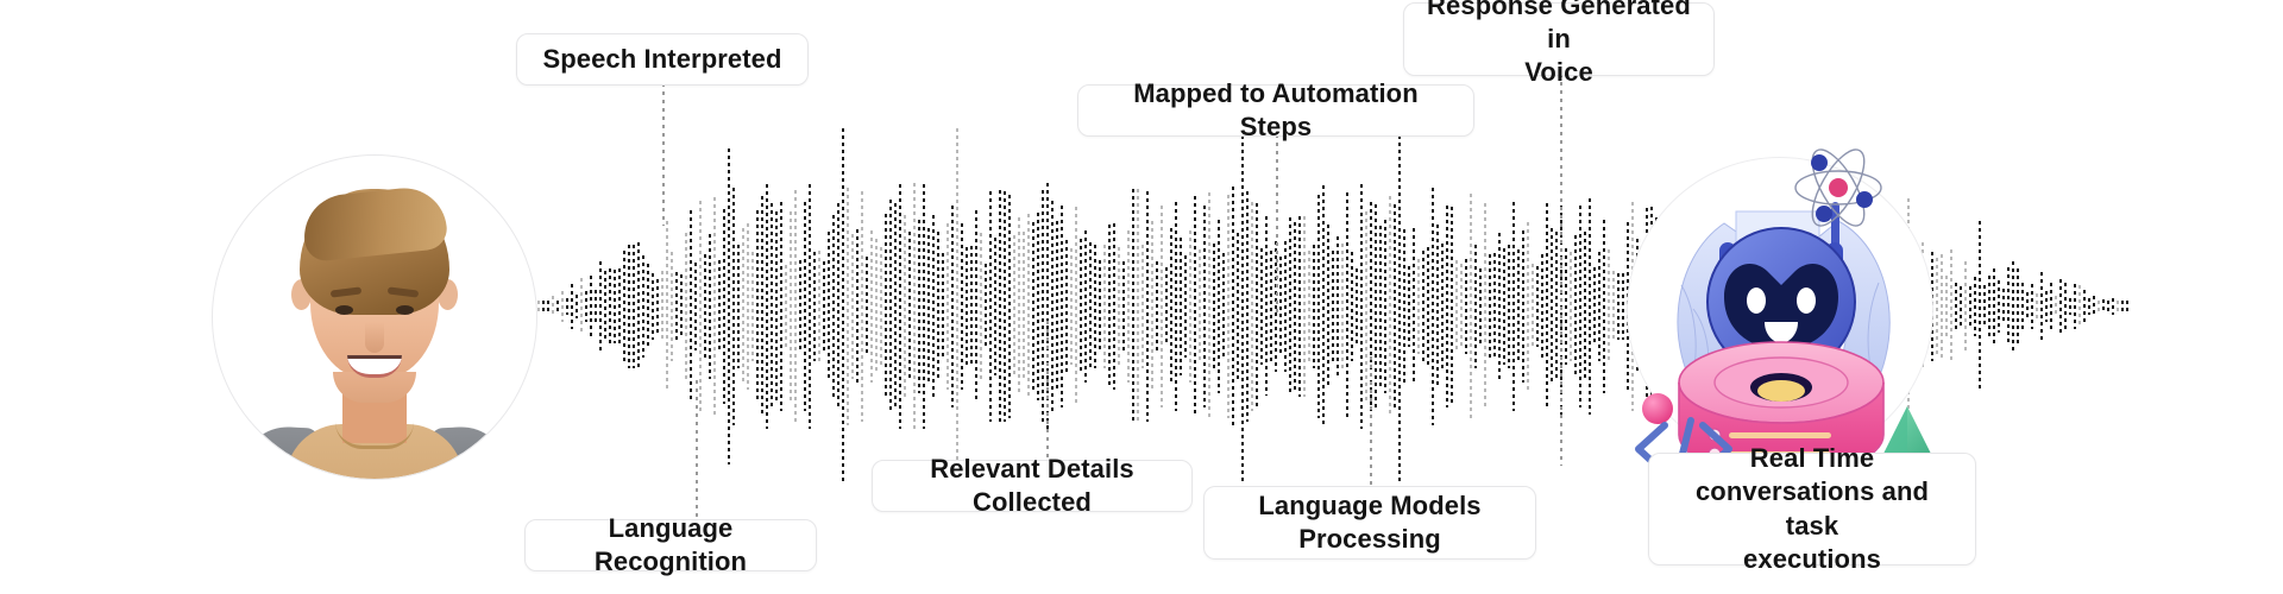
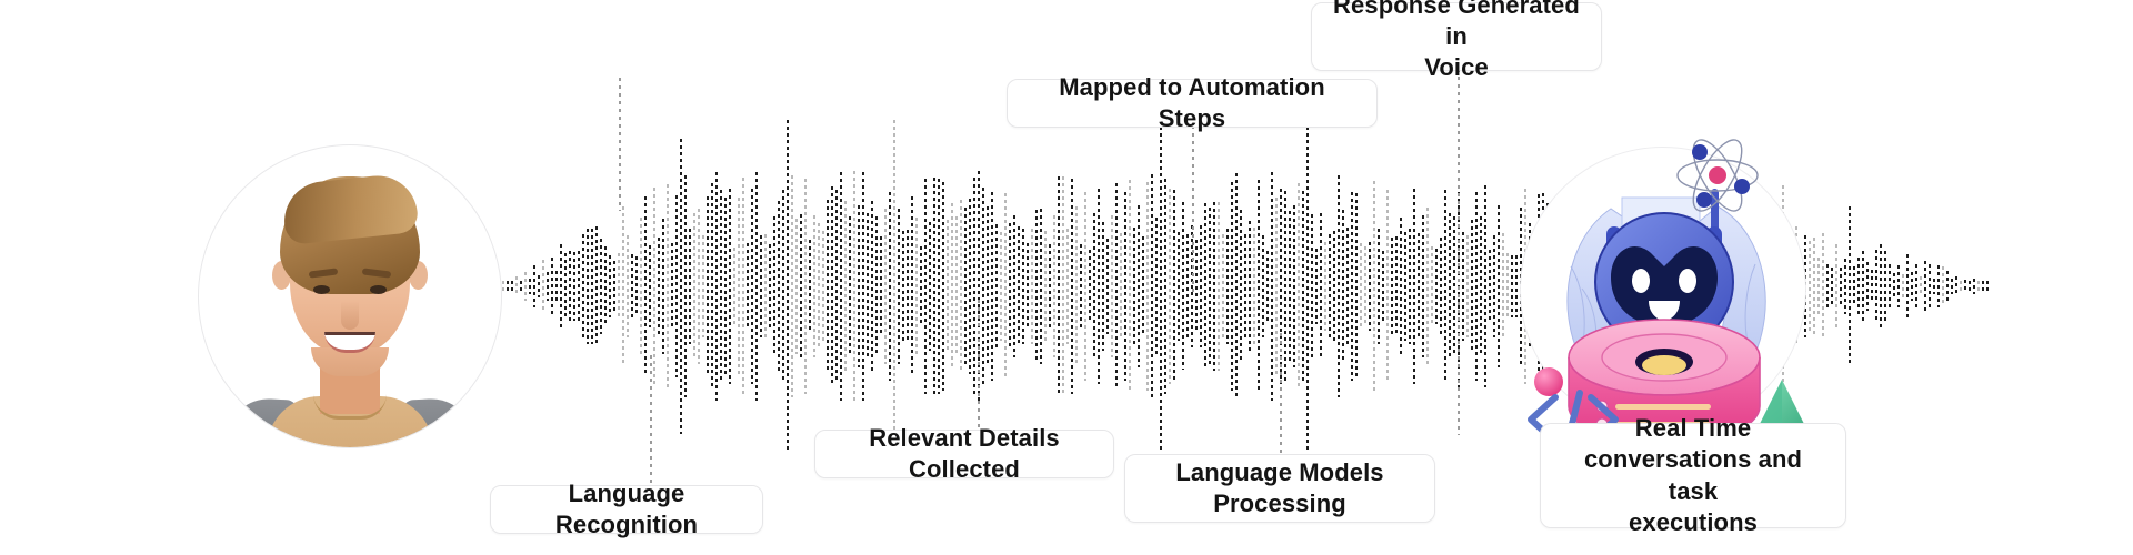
- Speech Interpreted
  Mapped to Automation Steps
  Response Generated in
  Voice
  Language Recognition
  Relevant Details Collected
  Language Models
  Processing
  Real Time
  conversations and task
  executions
